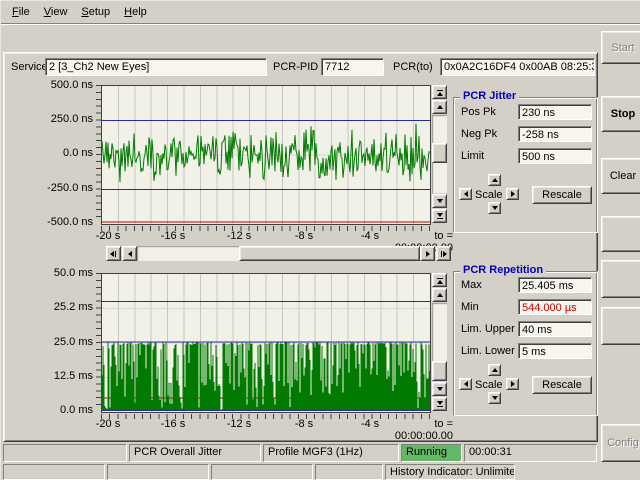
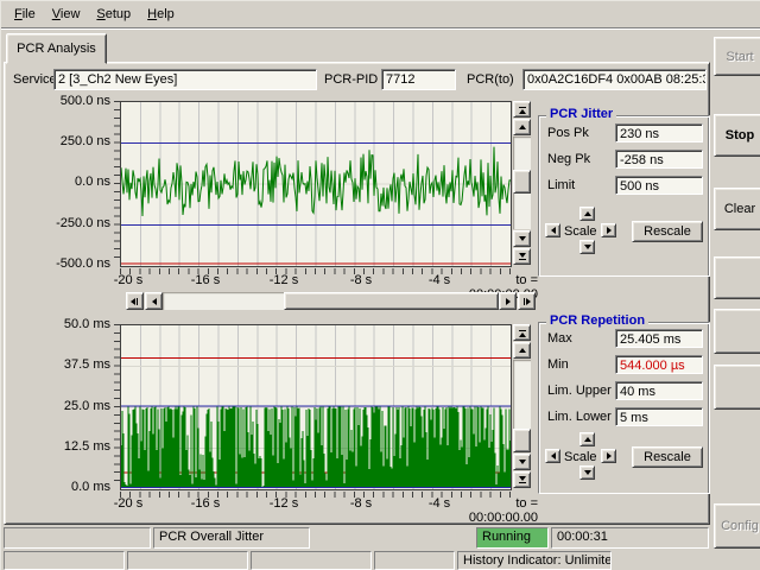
  File
  View
  Setup
  Help
+ PCR Analysis
  Servic
  2 [3_Ch2 New Eyes]
  PCR-PID
  7712
  PCR(to)
  0x0A2C16DF4 0x00AB 08:25:
  500.0 ns
  250.0 ns
  0.0 ns
  -250.0 ns
  -500.0 ns
  -20 s
  -16 s
  -12 s
  -8 s
  -4 s
  50.0 ms
- 25.2 ms
+ 37.5 ms
  25.0 ms
  12.5 ms
  0.0 ms
  -20 s
  -16 s
  -12 s
  -8 s
  -4 s
  to = 00:00:00.00
  PCR Jitter
  Pos Pk
  230 ns
  Neg Pk
  -258 ns
  Limit
  500 ns
  Scale
  Rescale
  PCR Repetition
  Max
  25.405 ms
  Min
  544.000 µs
  Lim. Upper
  40 ms
  Lim. Lower
  5 ms
  Scale
  Rescale
  Start
  Stop
  Clear
  Config
  PCR Overall Jitter
- Profile MGF3 (1Hz)
  Running
  00:00:31
  History Indicator: Unlimite
